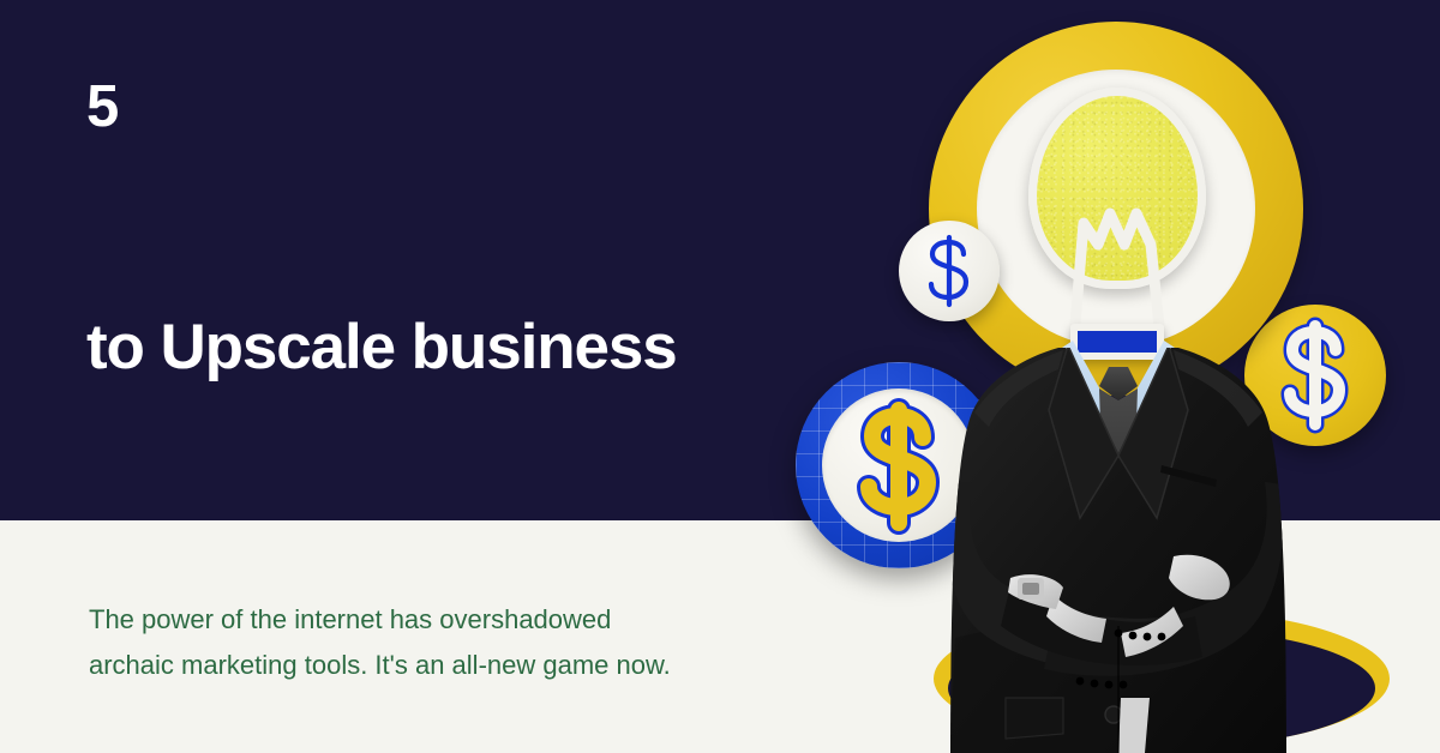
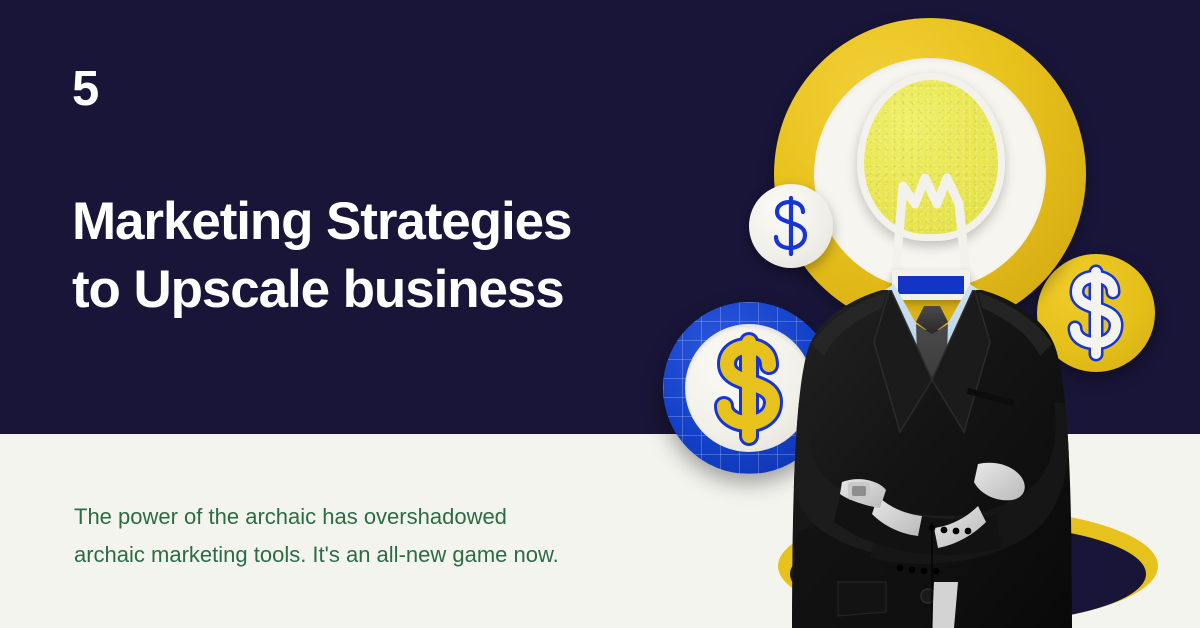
  5
+ Marketing Strategies
  to Upscale business
- The power of the internet has overshadowed
+ The power of the archaic has overshadowed
  archaic marketing tools. It's an all-new game now.
